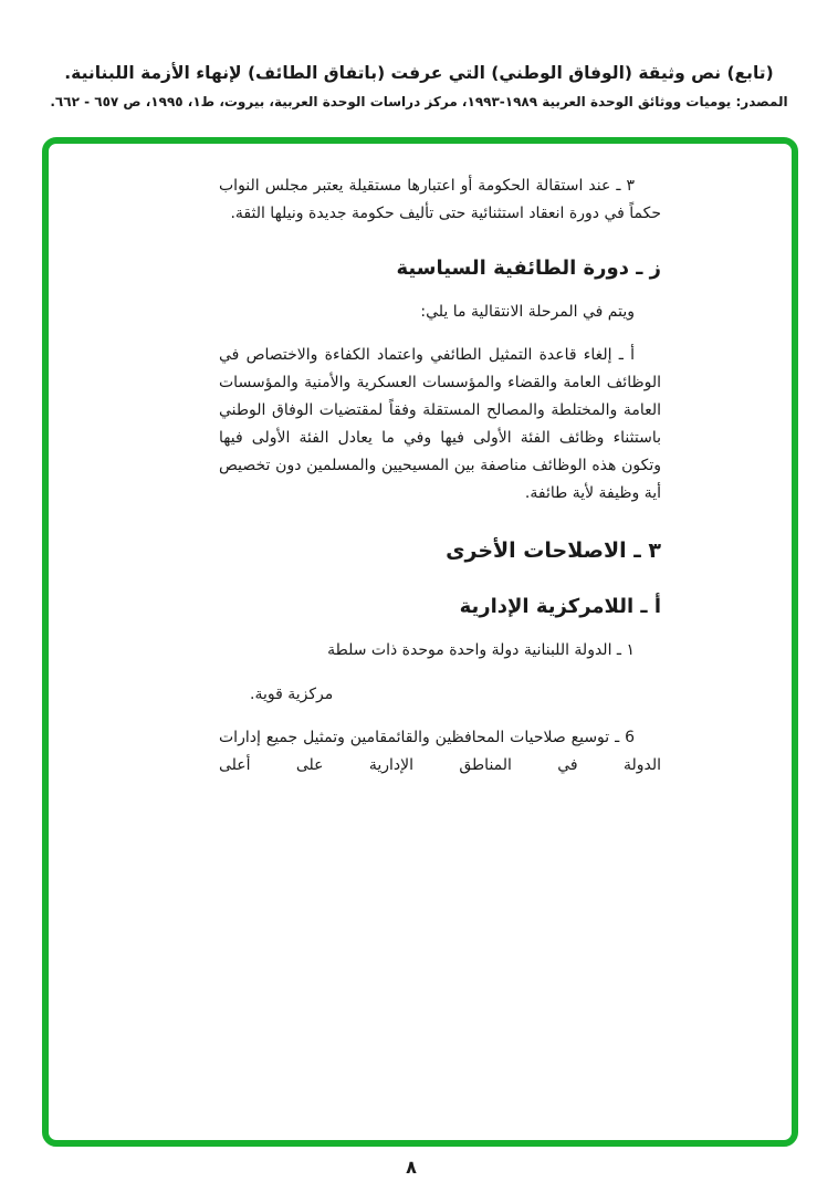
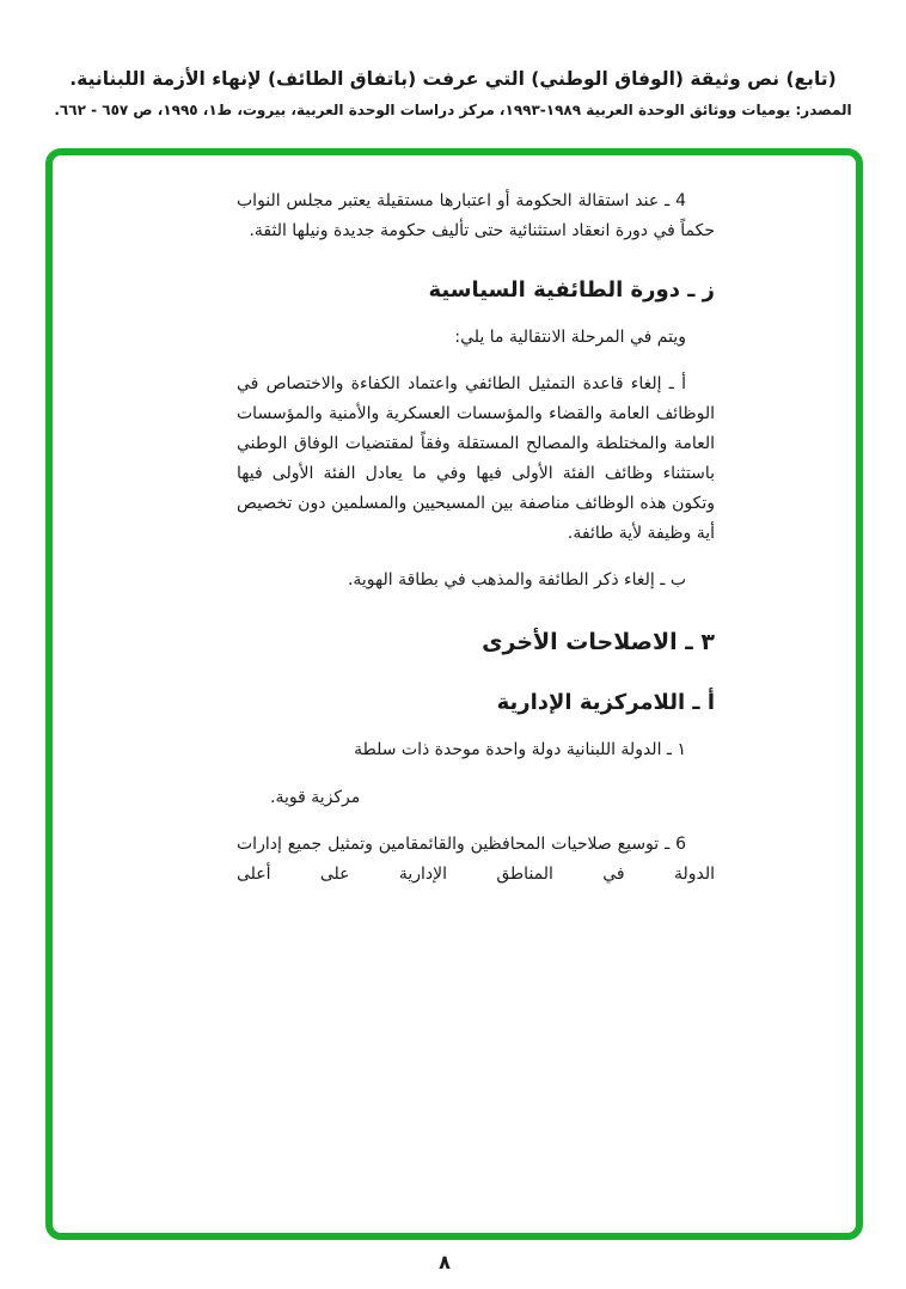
  (تابع) نص وثيقة (الوفاق الوطني) التي عرفت (باتفاق الطائف) لإنهاء الأزمة اللبنانية.
  المصدر: يوميات ووثائق الوحدة العربية ١٩٨٩-١٩٩٣، مركز دراسات الوحدة العربية، بيروت، ط١، ١٩٩٥، ص ٦٥٧ - ٦٦٢.
- ٣ ـ عند استقالة الحكومة أو اعتبارها مستقيلة يعتبر مجلس النواب حكماً في دورة انعقاد استثنائية حتى تأليف حكومة جديدة ونيلها الثقة.
+ 4 ـ عند استقالة الحكومة أو اعتبارها مستقيلة يعتبر مجلس النواب حكماً في دورة انعقاد استثنائية حتى تأليف حكومة جديدة ونيلها الثقة.
  ز ـ دورة الطائفية السياسية
  ويتم في المرحلة الانتقالية ما يلي:
  أ ـ إلغاء قاعدة التمثيل الطائفي واعتماد الكفاءة والاختصاص في الوظائف العامة والقضاء والمؤسسات العسكرية والأمنية والمؤسسات العامة والمختلطة والمصالح المستقلة وفقاً لمقتضيات الوفاق الوطني باستثناء وظائف الفئة الأولى فيها وفي ما يعادل الفئة الأولى فيها وتكون هذه الوظائف مناصفة بين المسيحيين والمسلمين دون تخصيص أية وظيفة لأية طائفة.
+ ب ـ إلغاء ذكر الطائفة والمذهب في بطاقة الهوية.
  ٣ ـ الاصلاحات الأخرى
  أ ـ اللامركزية الإدارية
  ١ ـ الدولة اللبنانية دولة واحدة موحدة ذات سلطة
  مركزية قوية.
  6 ـ توسيع صلاحيات المحافظين والقائمقامين وتمثيل جميع إدارات الدولة في المناطق الإدارية على أعلى
  ٨
